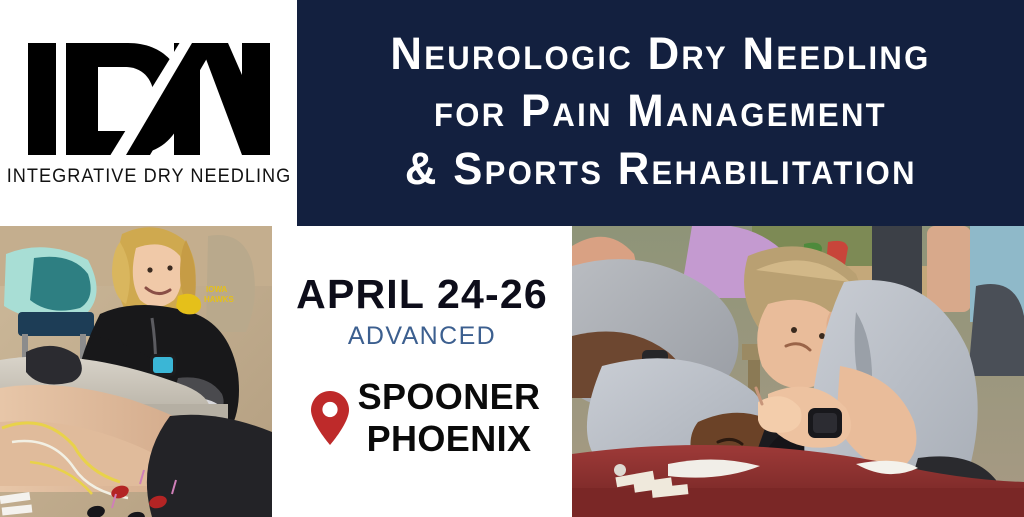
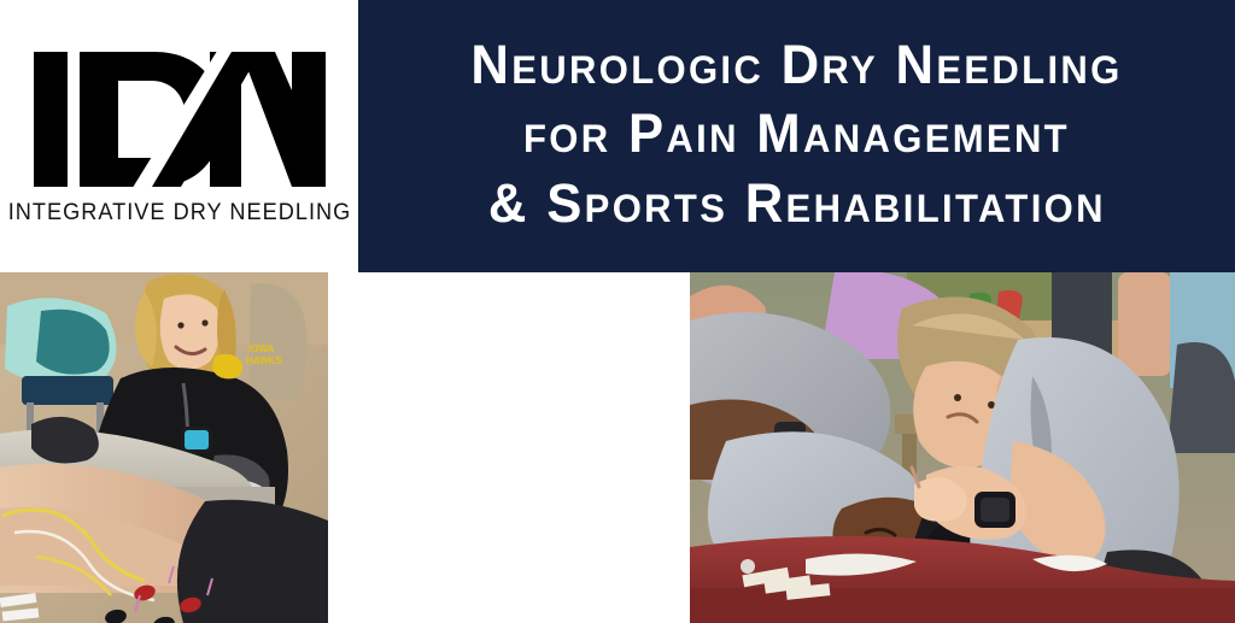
  INTEGRATIVE DRY NEEDLING
  Neurologic Dry Needling
  for Pain Management
  & Sports Rehabilitation
  IOWA
  HAWKS
- APRIL 24-26
- ADVANCED
- SPOONER
- PHOENIX
